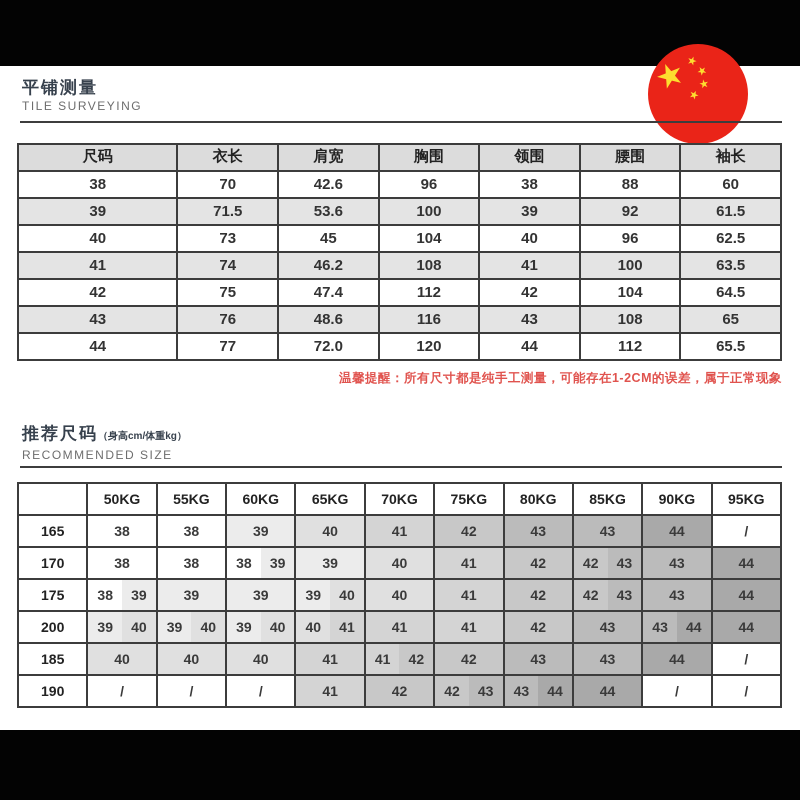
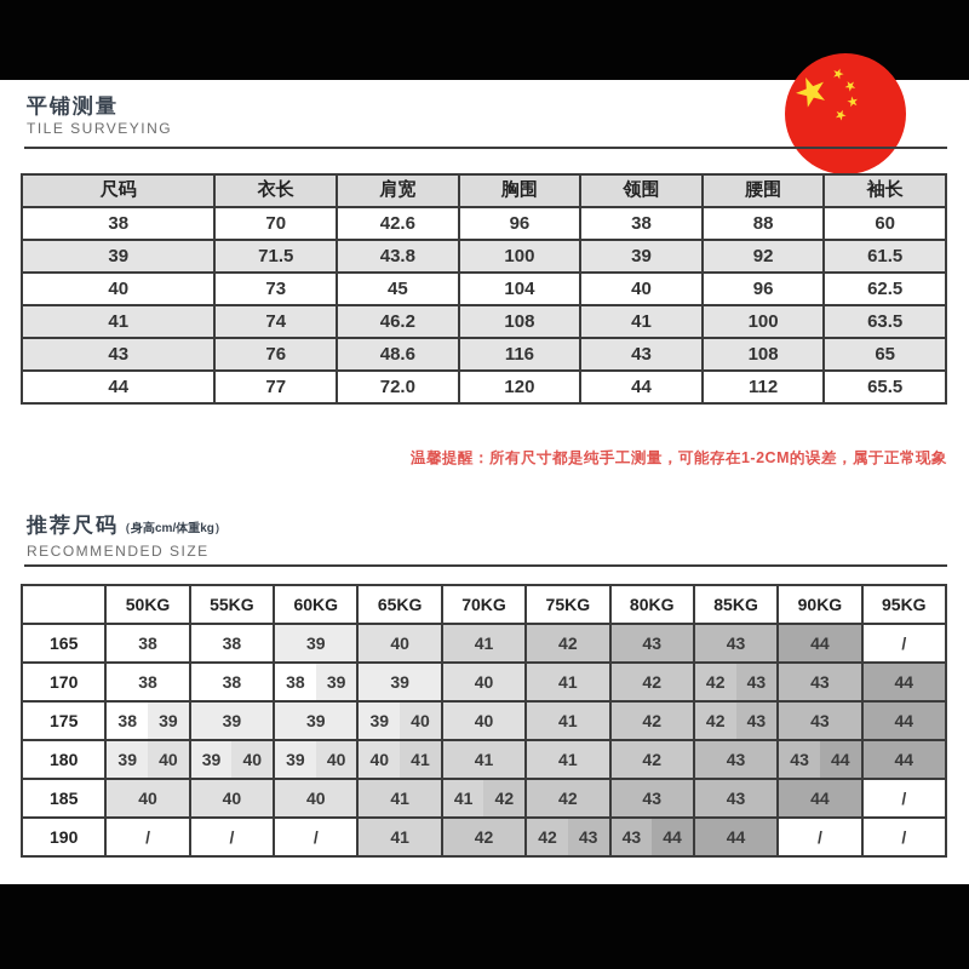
  平铺测量
  TILE SURVEYING
  尺码	衣长	肩宽	胸围	领围	腰围	袖长
  38	70	42.6	96	38	88	60
- 39	71.5	53.6	100	39	92	61.5
+ 39	71.5	43.8	100	39	92	61.5
  40	73	45	104	40	96	62.5
  41	74	46.2	108	41	100	63.5
- 42	75	47.4	112	42	104	64.5
  43	76	48.6	116	43	108	65
  44	77	72.0	120	44	112	65.5
  温馨提醒：所有尺寸都是纯手工测量，可能存在1-2CM的误差，属于正常现象
  推荐尺码（身高cm/体重kg）
  RECOMMENDED SIZE
  	50KG	55KG	60KG	65KG	70KG	75KG	80KG	85KG	90KG	95KG
  165	38	38	39	40	41	42	43	43	44	/
  170	38	38	38 39	39	40	41	42	42 43	43	44
  175	38 39	39	39	39 40	40	41	42	42 43	43	44
- 200	39 40	39 40	39 40	40 41	41	41	42	43	43 44	44
+ 180	39 40	39 40	39 40	40 41	41	41	42	43	43 44	44
  185	40	40	40	41	41 42	42	43	43	44	/
  190	/	/	/	41	42	42 43	43 44	44	/	/
